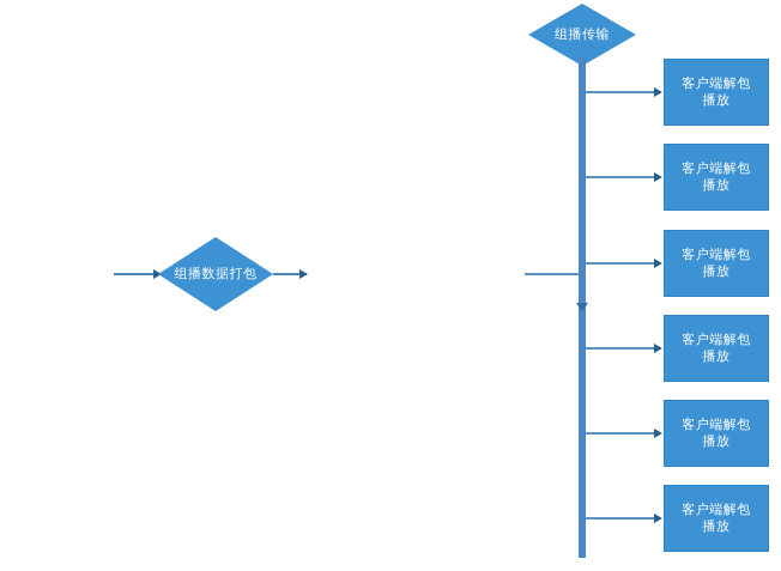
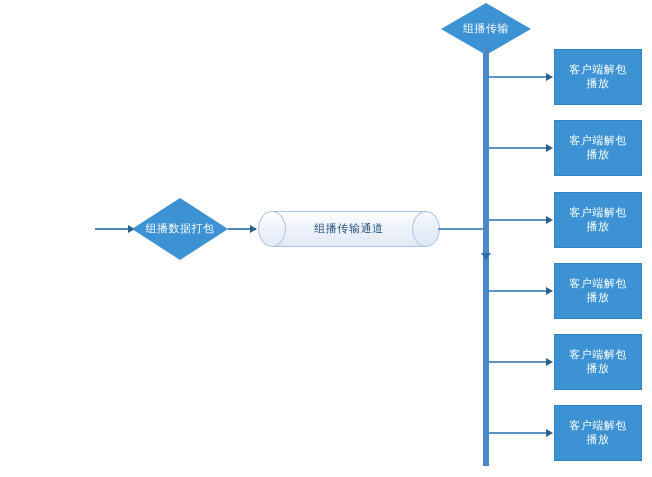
  组播数据打包
+ 组播传输通道
  组播传输
  客户端解包
  播放
  客户端解包
  播放
  客户端解包
  播放
  客户端解包
  播放
  客户端解包
  播放
  客户端解包
  播放
